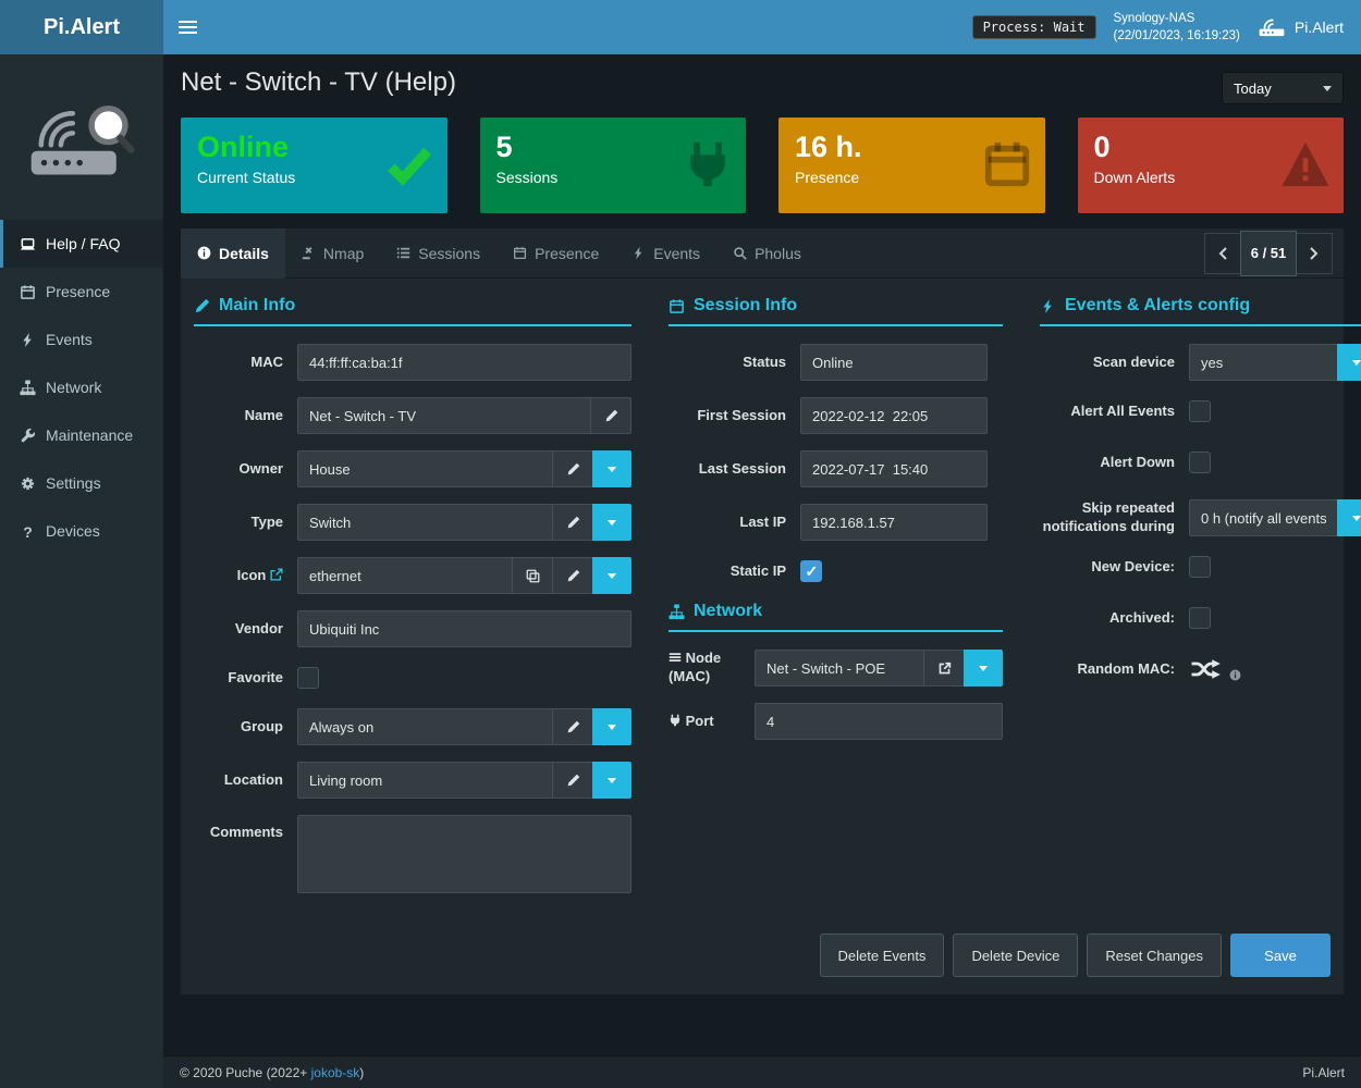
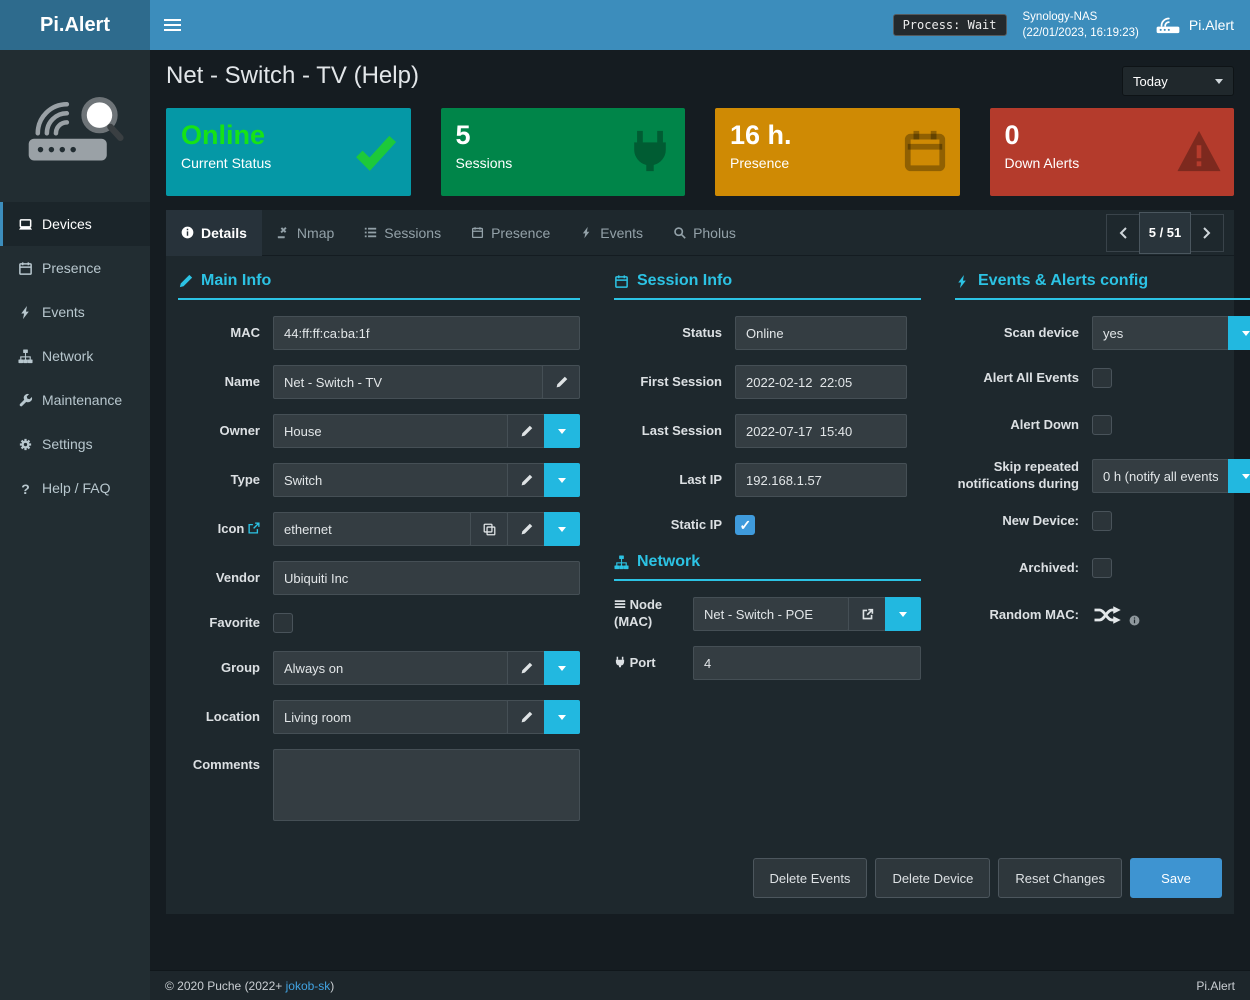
  Pi.Alert
  Process: Wait
  Synology-NAS
  (22/01/2023, 16:19:23)
  Pi.Alert
- Help / FAQ
+ Devices
  Presence
  Events
  Network
  Maintenance
  Settings
  ?
- Devices
+ Help / FAQ
  Net - Switch - TV (Help)
  Today
  Online
  Current Status
  5
  Sessions
  16 h.
  Presence
  0
  Down Alerts
  Details
  Nmap
  Sessions
  Presence
  Events
  Pholus
- 6 / 51
+ 5 / 51
  Main Info
  MAC
  44:ff:ff:ca:ba:1f
  Name
  Net - Switch - TV
  Owner
  House
  Type
  Switch
  Icon
  ethernet
  Vendor
  Ubiquiti Inc
  Favorite
  Group
  Always on
  Location
  Living room
  Comments
  Session Info
  Status
  Online
  First Session
  2022-02-12 22:05
  Last Session
  2022-07-17 15:40
  Last IP
  192.168.1.57
  Static IP
  Network
  Node (MAC)
  Net - Switch - POE
  Port
  4
  Events & Alerts config
  Scan device
  yes
  Alert All Events
  Alert Down
  Skip repeated notifications during
  0 h (notify all events
  New Device:
  Archived:
  Random MAC:
  Delete Events
  Delete Device
  Reset Changes
  Save
  © 2020 Puche (2022+ jokob-sk)
  Pi.Alert
